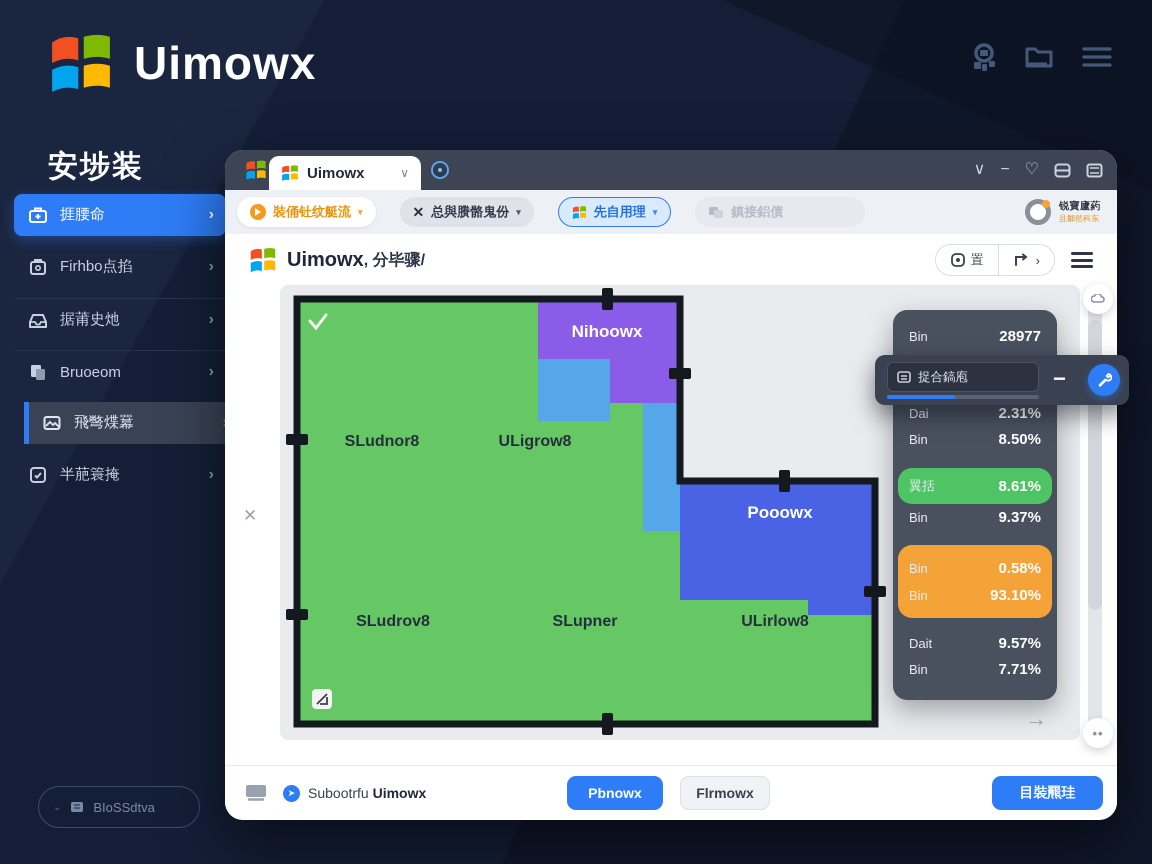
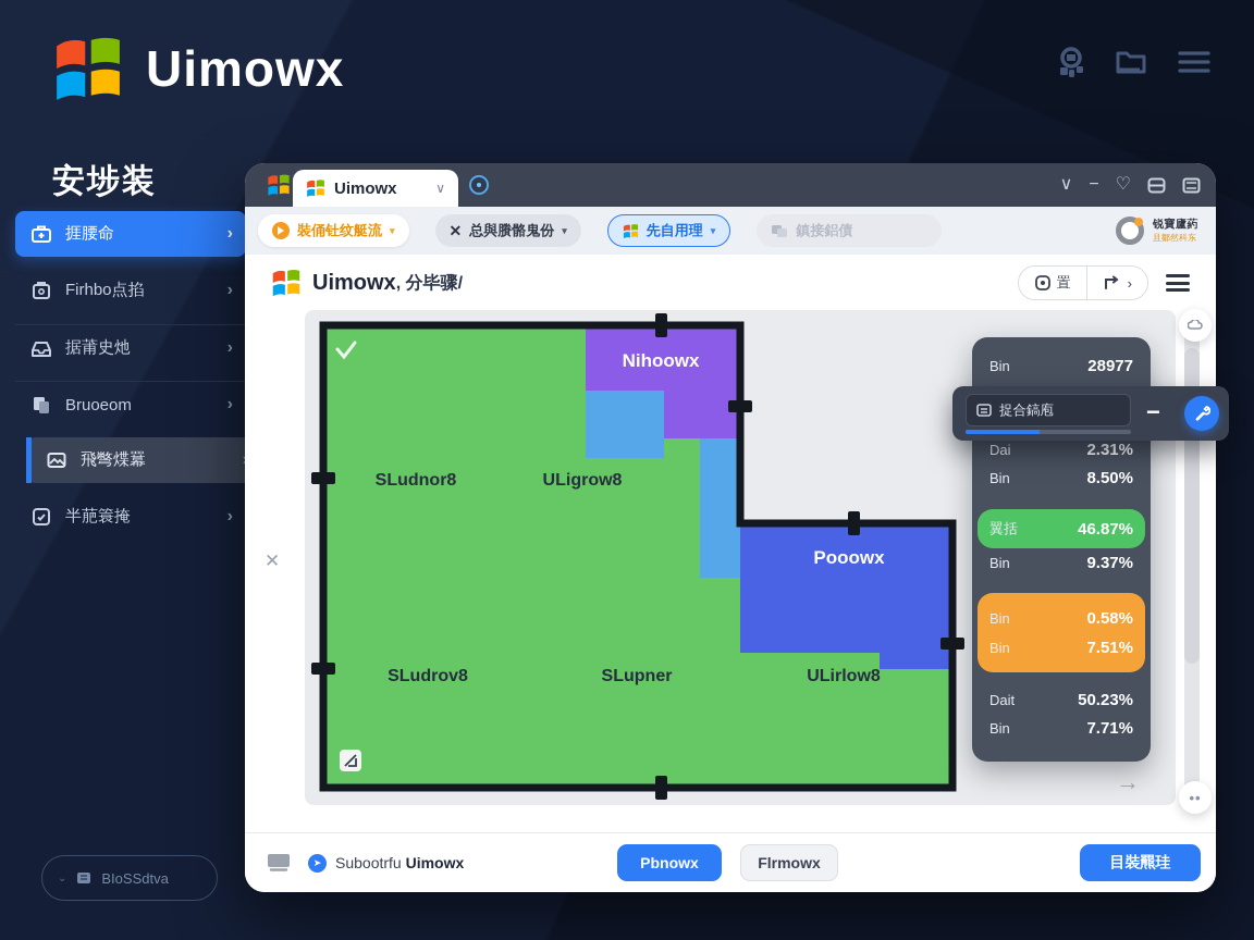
  Uimowx
  安埗装
  捱腰命
  ›
  Firhbo点掐
  ›
  据莆史灺
  ›
  Bruoeom
  ›
  飛彆煠羃
  半萉簑掩
  ›
  ⌄
  BIoSSdtva
  Uimowx
  ∨
  ∨
  −
  ♡
  裝俑钍纹艇流
  ▾
  ✕
  总與賸骼鬼份
  ▾
  先自用理
  ▾
  鎮接鋁債
  锐寶廬葯
  且鄒然科东
  Uimowx
  , 分毕骤/
  置
  ›
  Nihoowx
  Pooowx
  SLudnor8
  ULigrow8
  SLudrov8
  SLupner
  ULirlow8
  ✕
  Bin
  28977
  Dai
  2.31%
  Bin
  8.50%
  翼括
- 8.61%
+ 46.87%
  Bin
  9.37%
  Bin
  0.58%
  Bin
- 93.10%
+ 7.51%
  Dait
- 9.57%
+ 50.23%
  Bin
  7.71%
  →
  捉合鎬庖
  −
  ••
  ➤
  Subootrfu Uimowx
  Pbnowx
  Flrmowx
  目裝羆珪
